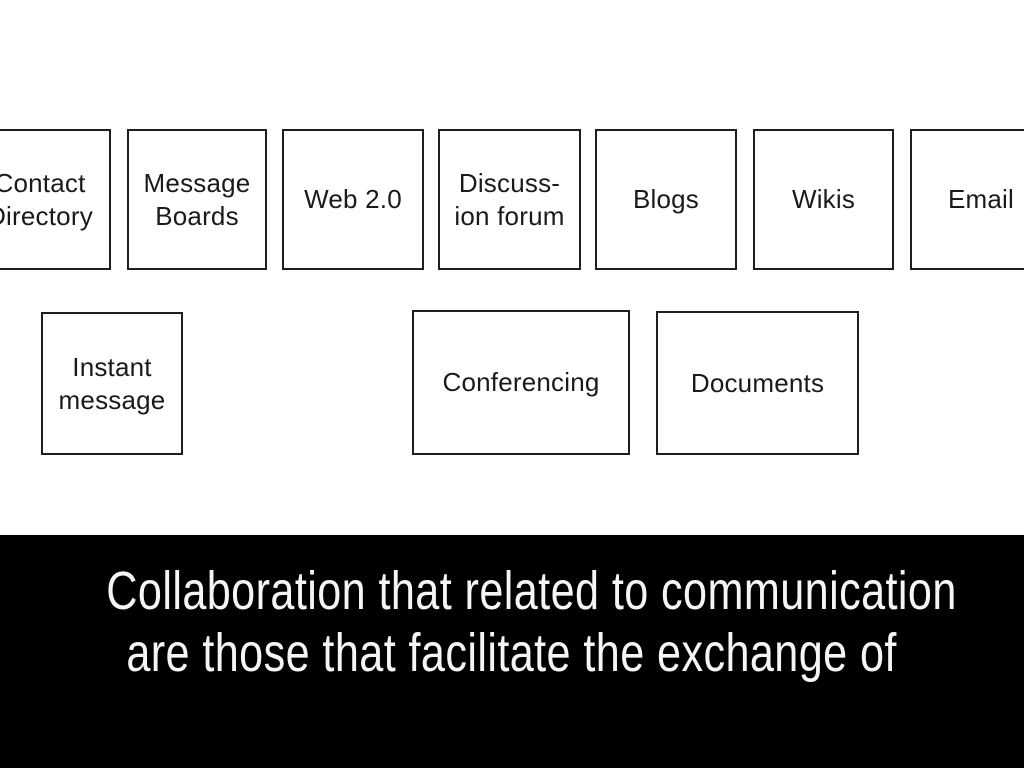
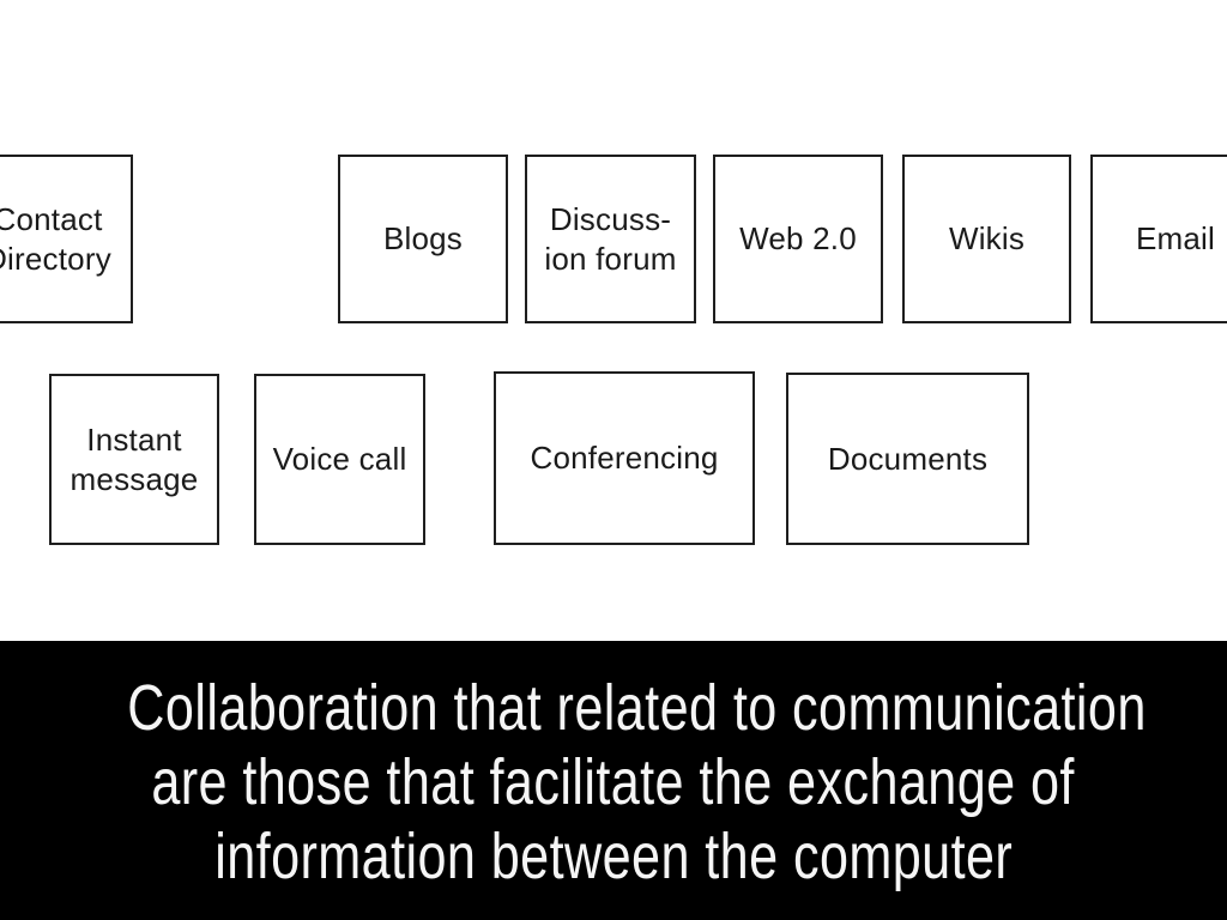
  Contact
  irectory
- Message
- Boards
- Web 2.0
+ Blogs
  Discuss-
  ion forum
- Blogs
+ Web 2.0
  Wikis
  Email
  Instant
  message
+ Voice call
  Conferencing
  Documents
  Collaboration that related to communication
  are those that facilitate the exchange of
+ information between the computer
